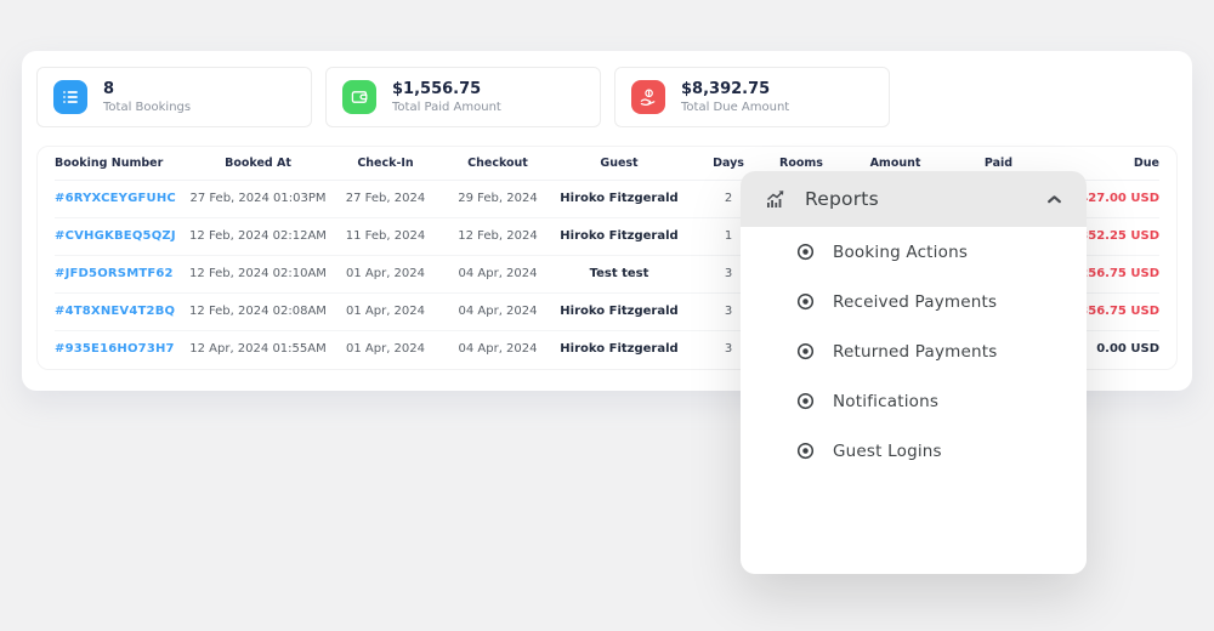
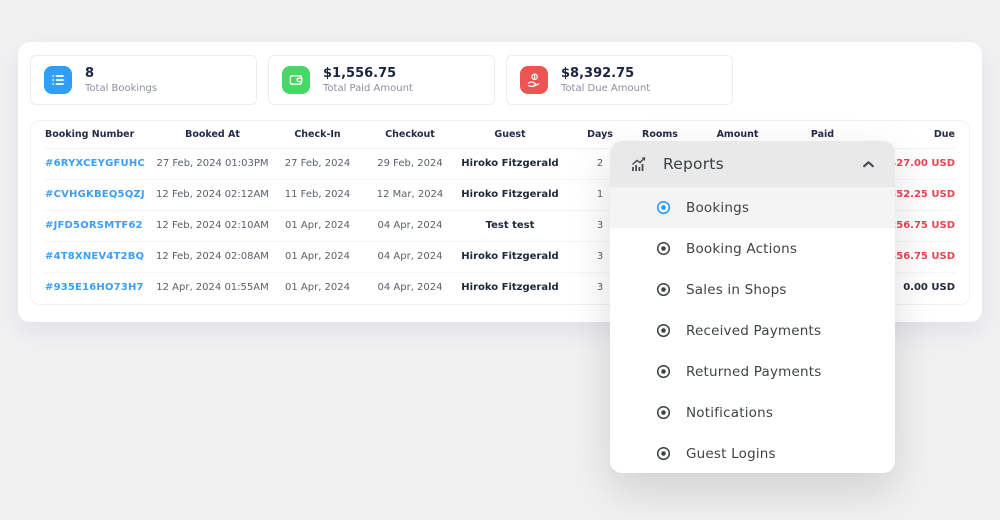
  8
  Total Bookings
  $1,556.75
  Total Paid Amount
  $8,392.75
  Total Due Amount
  Booking Number	Booked At	Check-In	Checkout	Guest	Days	Rooms	Amount	Paid	Due
  #6RYXCEYGFUHC	27 Feb, 2024 01:03PM	27 Feb, 2024	29 Feb, 2024	Hiroko Fitzgerald	2				27.00 USD
- #CVHGKBEQ5QZJ	12 Feb, 2024 02:12AM	11 Feb, 2024	12 Feb, 2024	Hiroko Fitzgerald	1				52.25 USD
+ #CVHGKBEQ5QZJ	12 Feb, 2024 02:12AM	11 Feb, 2024	12 Mar, 2024	Hiroko Fitzgerald	1				52.25 USD
  #JFD5ORSMTF62	12 Feb, 2024 02:10AM	01 Apr, 2024	04 Apr, 2024	Test test	3				56.75 USD
  #4T8XNEV4T2BQ	12 Feb, 2024 02:08AM	01 Apr, 2024	04 Apr, 2024	Hiroko Fitzgerald	3				56.75 USD
  #935E16HO73H7	12 Apr, 2024 01:55AM	01 Apr, 2024	04 Apr, 2024	Hiroko Fitzgerald	3				0.00 USD
  Reports
+ Bookings
  Booking Actions
+ Sales in Shops
  Received Payments
  Returned Payments
  Notifications
  Guest Logins
